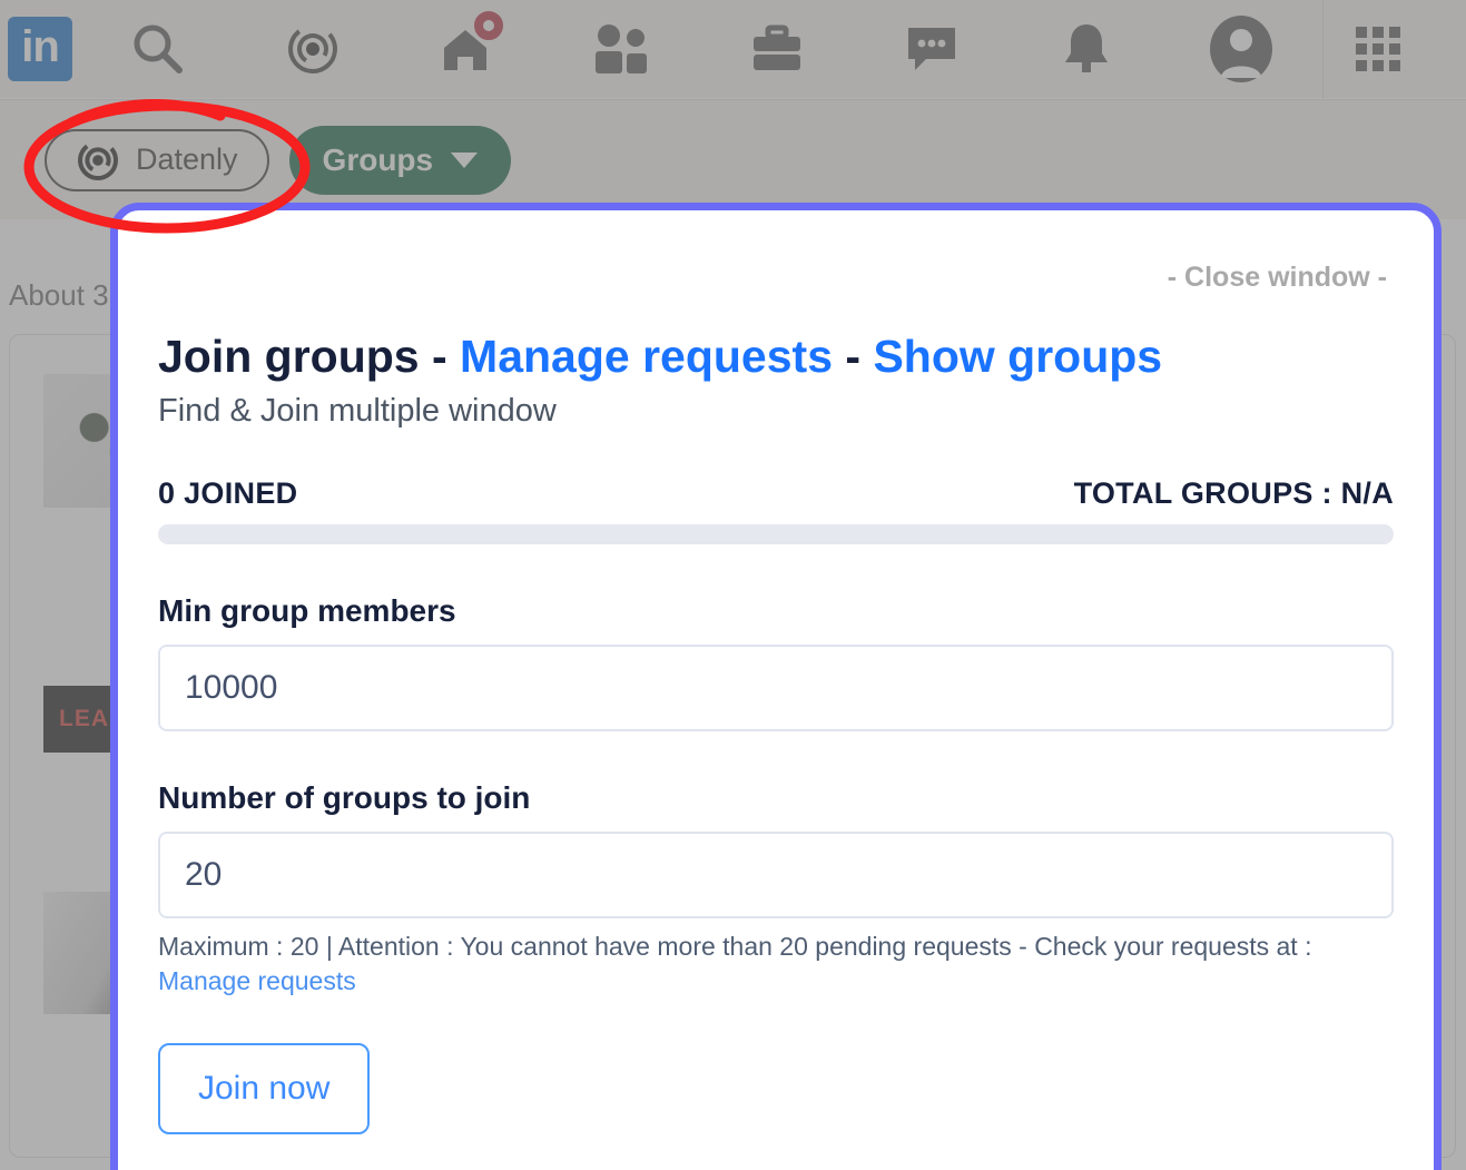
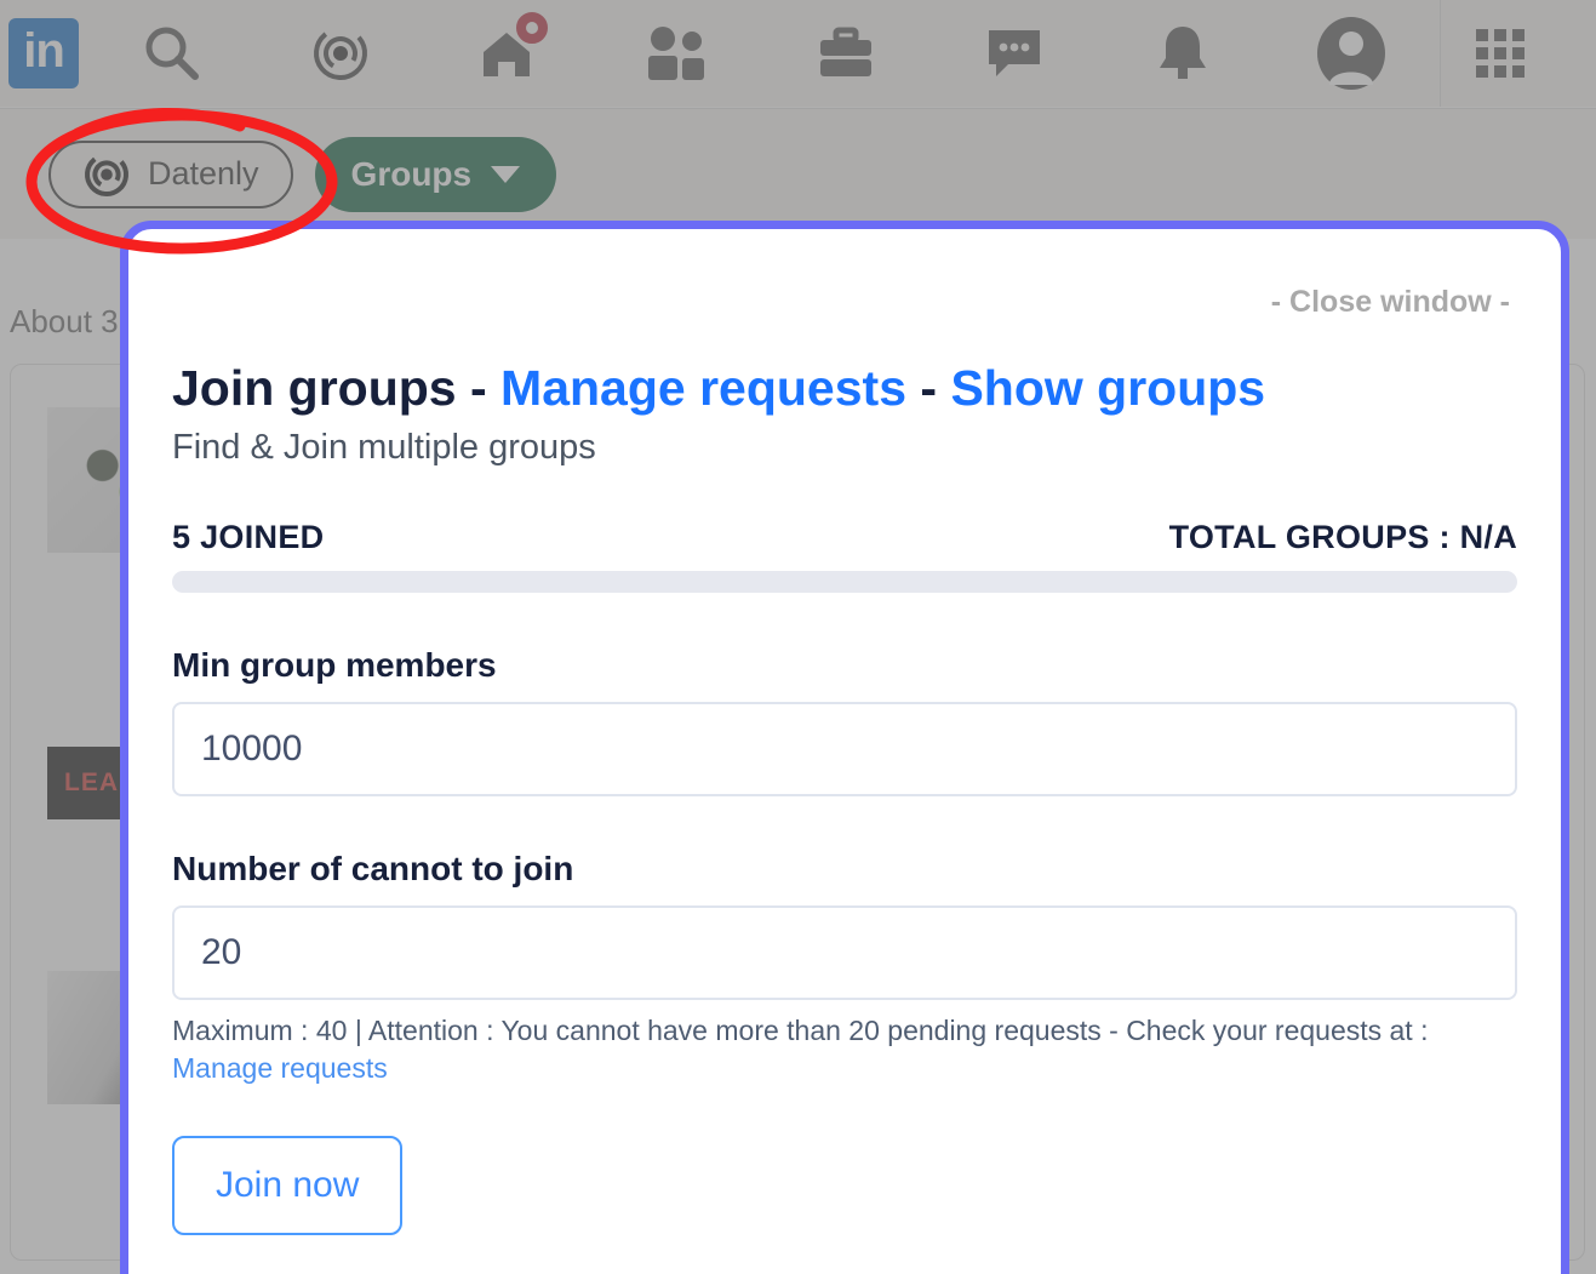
  About 3
  in
  Datenly
  Groups
  - Close window -
  Join groups - Manage requests - Show groups
- Find & Join multiple window
+ Find & Join multiple groups
- 0 JOINED
+ 5 JOINED
  TOTAL GROUPS : N/A
  Min group members
  10000
- Number of groups to join
+ Number of cannot to join
  20
- Maximum : 20 | Attention : You cannot have more than 20 pending requests - Check your requests at : Manage requests
+ Maximum : 40 | Attention : You cannot have more than 20 pending requests - Check your requests at : Manage requests
  Join now
